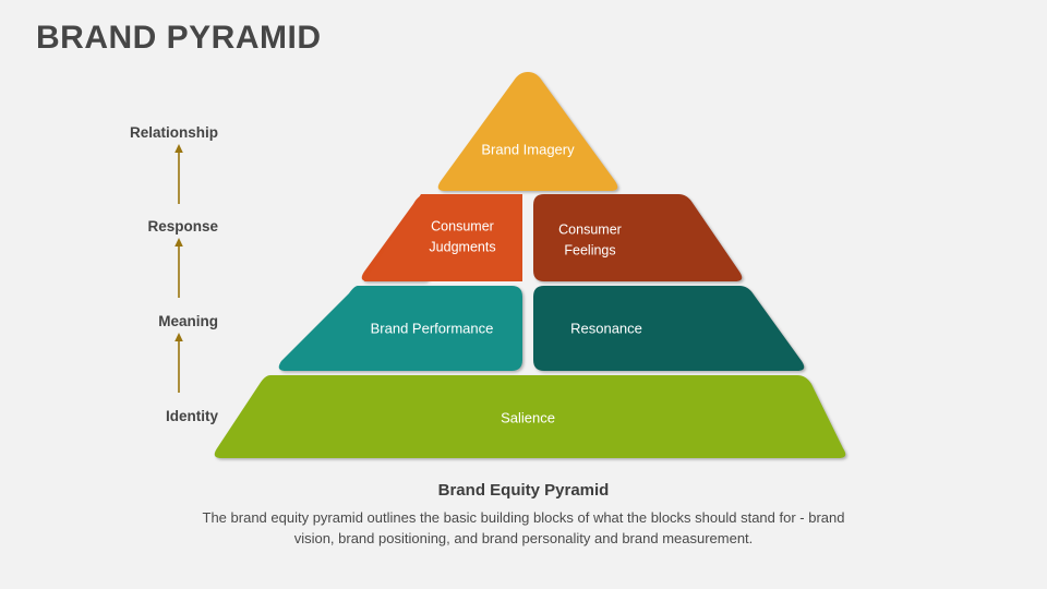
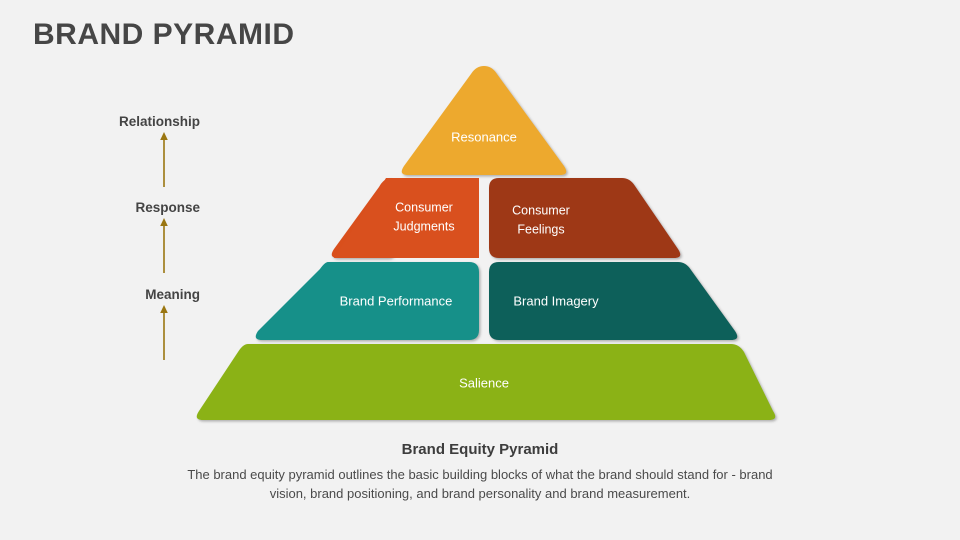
  BRAND PYRAMID
  Relationship
  Response
  Meaning
- Identity
- Brand Imagery
+ Resonance
  Consumer
  Judgments
  Consumer
  Feelings
  Brand Performance
- Resonance
+ Brand Imagery
  Salience
  Brand Equity Pyramid
- The brand equity pyramid outlines the basic building blocks of what the blocks should stand for - brand vision, brand positioning, and brand personality and brand measurement.
+ The brand equity pyramid outlines the basic building blocks of what the brand should stand for - brand vision, brand positioning, and brand personality and brand measurement.
